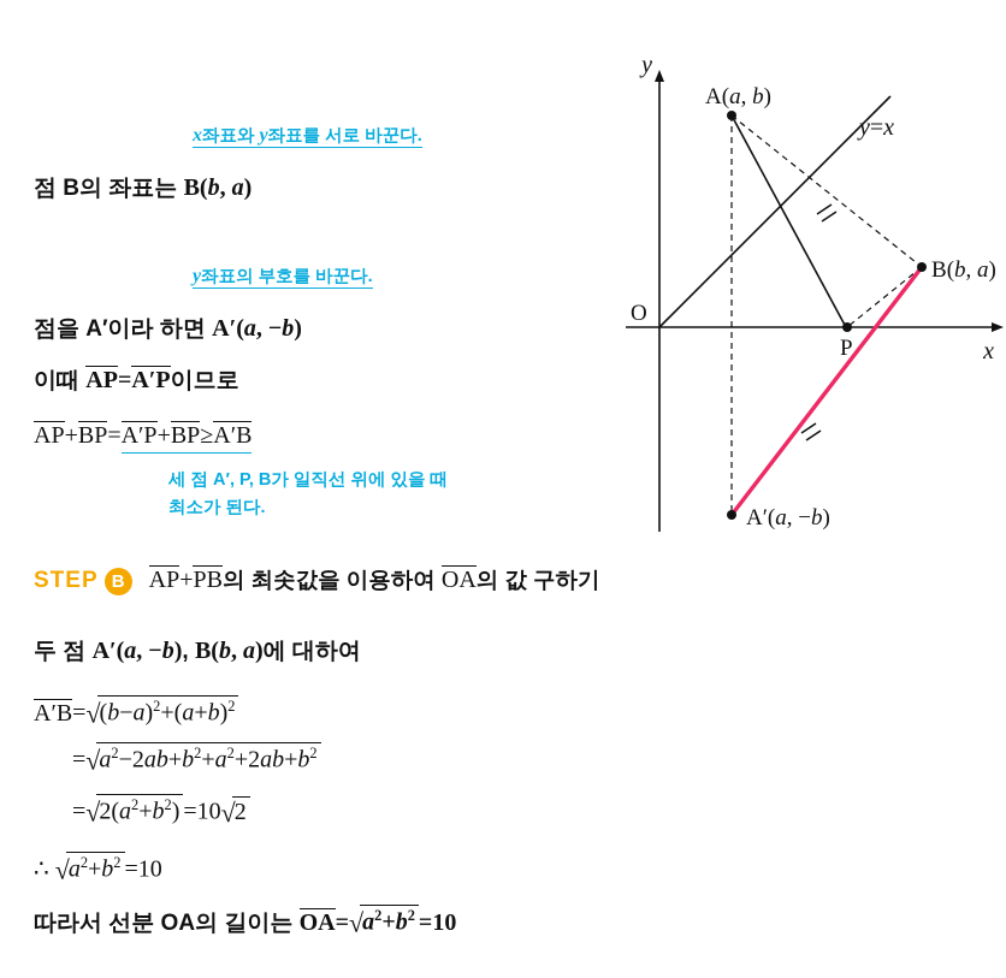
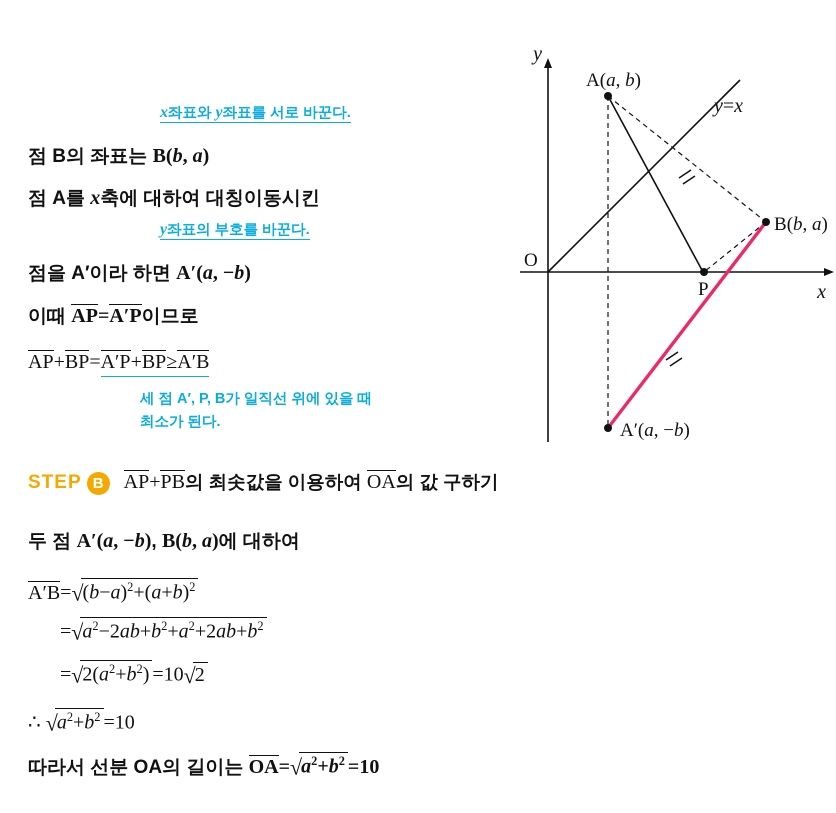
  x좌표와 y좌표를 서로 바꾼다.
  점 B의 좌표는 B(b, a)
+ 점 A를 x축에 대하여 대칭이동시킨
  y좌표의 부호를 바꾼다.
  점을 A′이라 하면 A′(a, −b)
  이때 AP=A′P이므로
  AP+BP=A′P+BP≥A′B
  세 점 A′, P, B가 일직선 위에 있을 때
  최소가 된다.
  STEP
  B
  AP+PB의 최솟값을 이용하여 OA의 값 구하기
  두 점 A′(a, −b), B(b, a)에 대하여
  A′B=√(b−a)2+(a+b)2
  =√a2−2ab+b2+a2+2ab+b2
  =√2(a2+b2) =10√2
  ∴ √a2+b2 =10
  따라서 선분 OA의 길이는 OA=√a2+b2 =10
  y
  x
  O
  A(a, b)
  y=x
  B(b, a)
  P
  A′(a, −b)
